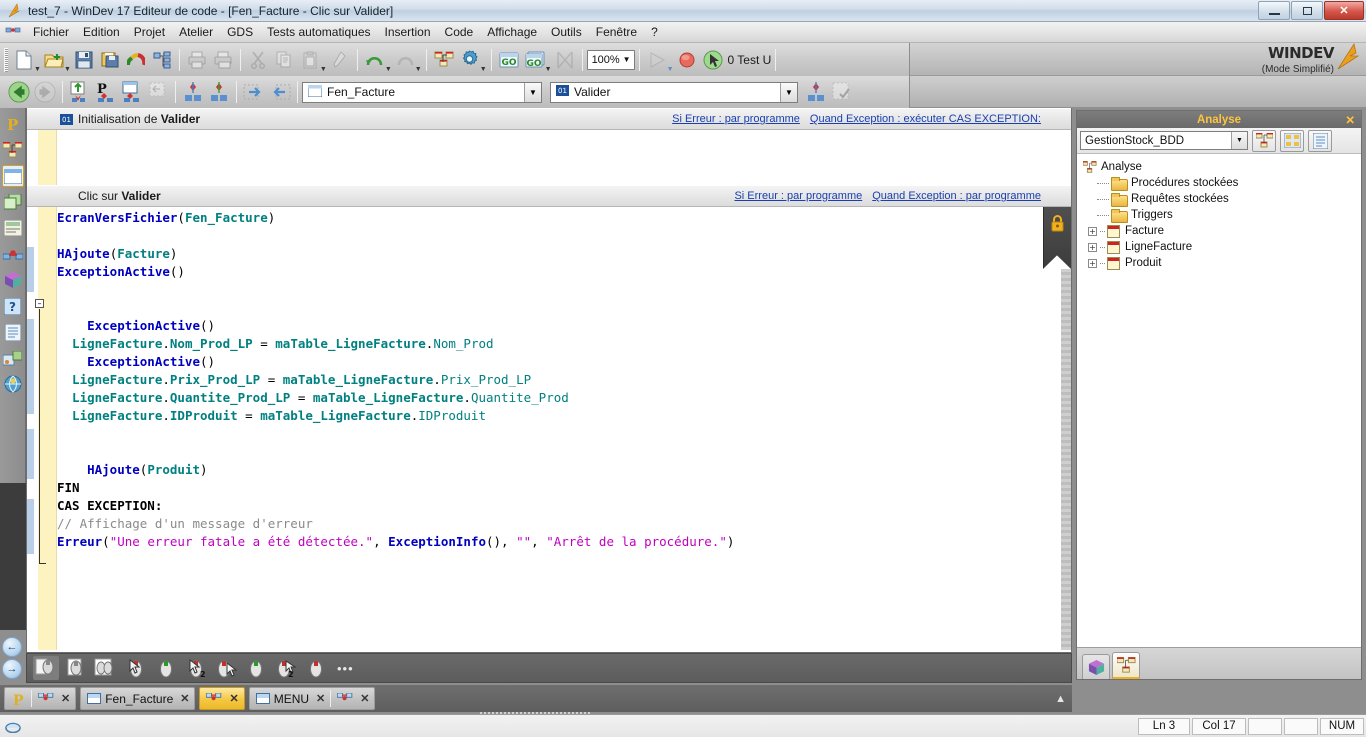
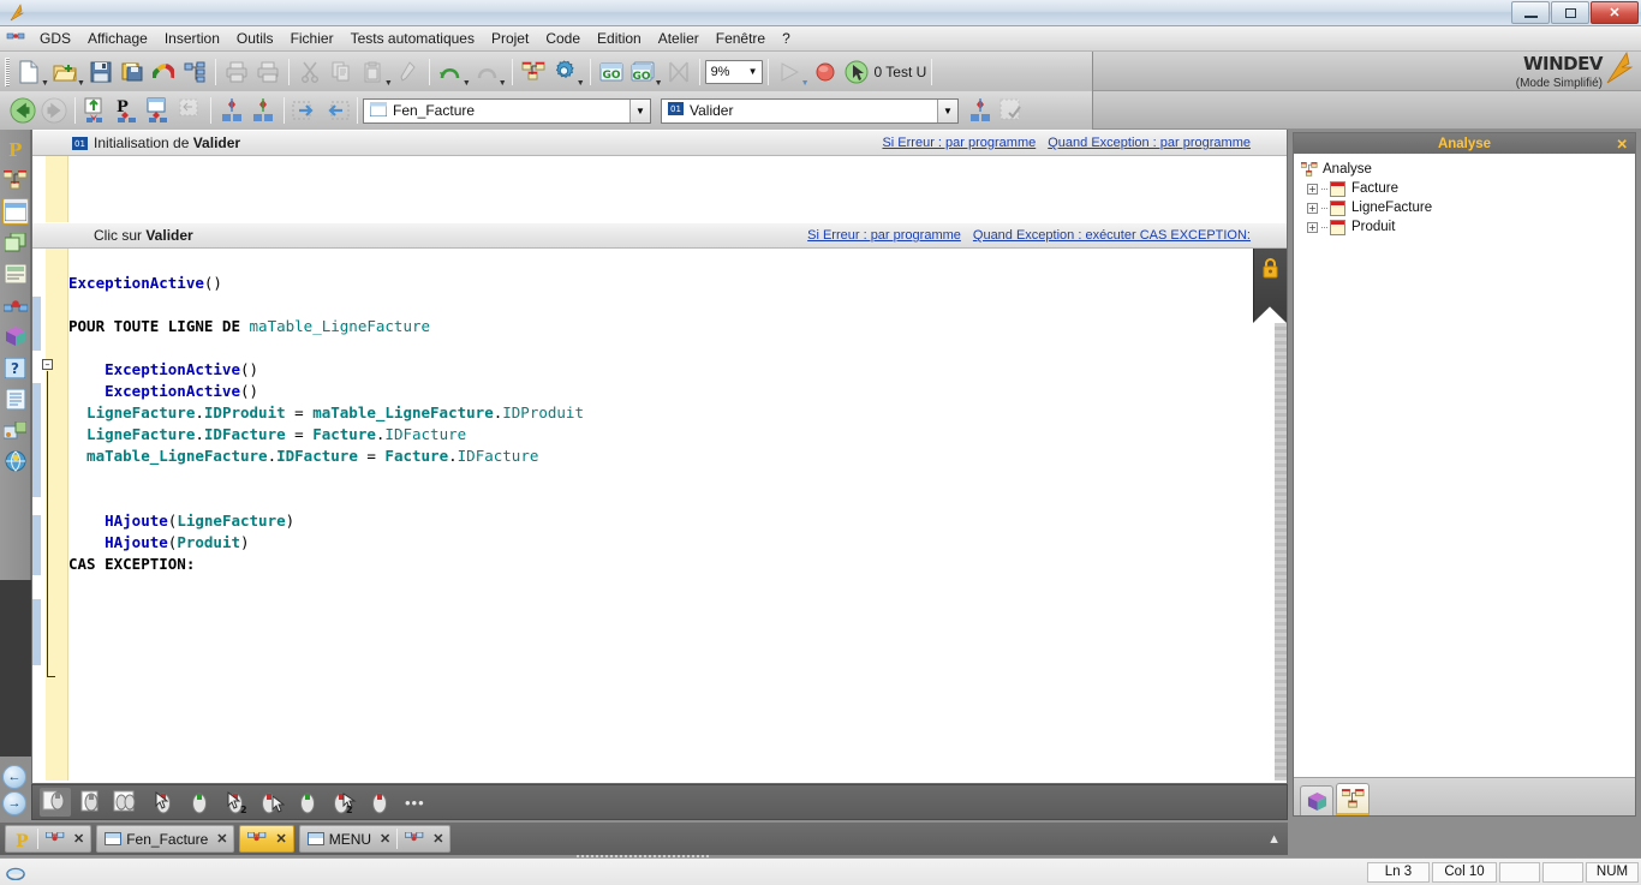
- test_7 - WinDev 17 Editeur de code - [Fen_Facture - Clic sur Valider]
  ✕
- Fichier
+ GDS
- Edition
+ Affichage
- Projet
+ Insertion
- Atelier
+ Outils
- GDS
+ Fichier
  Tests automatiques
- Insertion
+ Projet
  Code
- Affichage
+ Edition
- Outils
+ Atelier
  Fenêtre
  ?
  GO
  GO
- 100%
+ 9%
  ▼
  0 Test U
  WINDEV
  (Mode Simplifié)
  P
  Fen_Facture
  ▼
  01
  Valider
  ▼
  P
  ?
  01
  Initialisation de Valider
  Si Erreur : par programme
- Quand Exception : exécuter CAS EXCEPTION:
+ Quand Exception : par programme
  Clic sur Valider
  Si Erreur : par programme
- Quand Exception : par programme
+ Quand Exception : exécuter CAS EXCEPTION:
  –
- EcranVersFichier(Fen_Facture)
- HAjoute(Facture)
  ExceptionActive()
+ POUR TOUTE LIGNE DE maTable_LigneFacture
  ExceptionActive()
- LigneFacture.Nom_Prod_LP = maTable_LigneFacture.Nom_Prod
  ExceptionActive()
- LigneFacture.Prix_Prod_LP = maTable_LigneFacture.Prix_Prod_LP
- LigneFacture.Quantite_Prod_LP = maTable_LigneFacture.Quantite_Prod
  LigneFacture.IDProduit = maTable_LigneFacture.IDProduit
+ LigneFacture.IDFacture = Facture.IDFacture
+ maTable_LigneFacture.IDFacture = Facture.IDFacture
+ HAjoute(LigneFacture)
  HAjoute(Produit)
- FIN
  CAS EXCEPTION:
- // Affichage d'un message d'erreur
- Erreur("Une erreur fatale a été détectée.", ExceptionInfo(), "", "Arrêt de la procédure.")
  ←
  →
  2
  2
  •••
  P
  ✕
  Fen_Facture
  ✕
  ✕
  MENU
  ✕
  ✕
  ▲
  Analyse
  ✕
- GestionStock_BDD
  Analyse
- Procédures stockées
- Requêtes stockées
- Triggers
  +
  Facture
  +
  LigneFacture
  +
  Produit
  Ln 3
- Col 17
+ Col 10
  NUM
